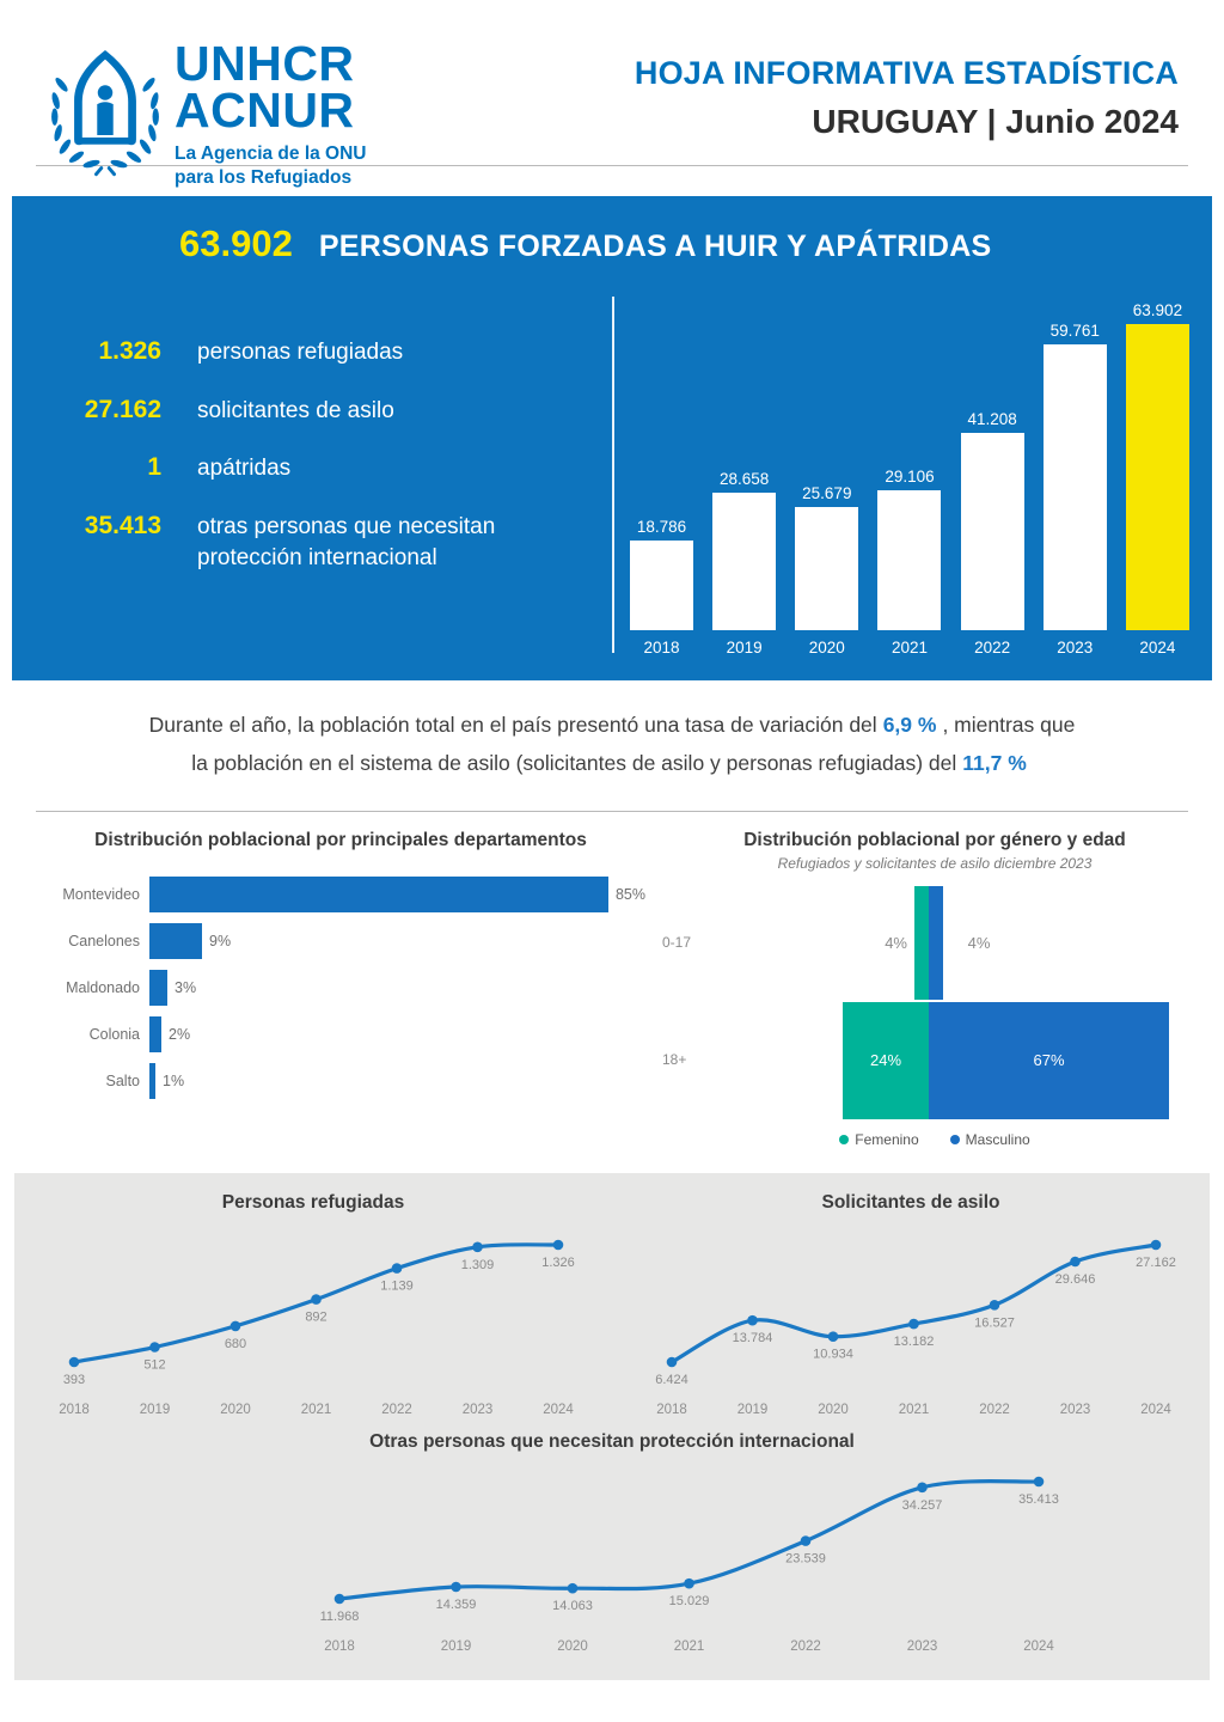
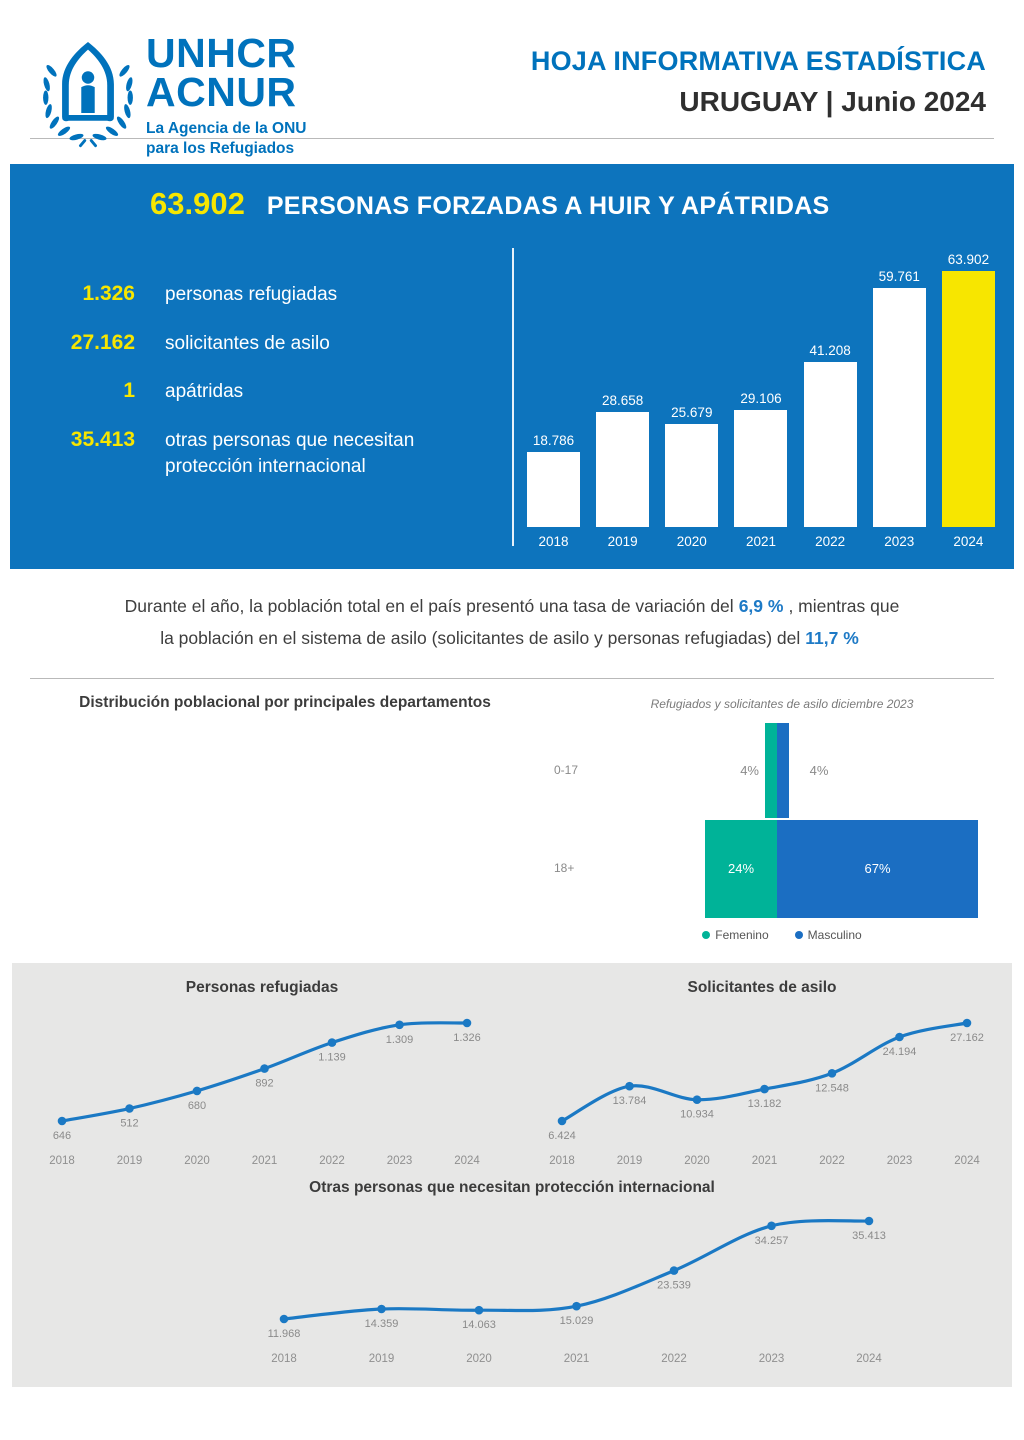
  UNHCR
  ACNUR
  La Agencia de la ONU
  para los Refugiados
  HOJA INFORMATIVA ESTADÍSTICA
  URUGUAY | Junio 2024
  63.902
  PERSONAS FORZADAS A HUIR Y APÁTRIDAS
  1.326
  personas refugiadas
  27.162
  solicitantes de asilo
  1
  apátridas
  35.413
  otras personas que necesitan protección internacional
  18.786
  2018
  28.658
  2019
  25.679
  2020
  29.106
  2021
  41.208
  2022
  59.761
  2023
  63.902
  2024
  Durante el año, la población total en el país presentó una tasa de variación del 6,9 % , mientras que
  la población en el sistema de asilo (solicitantes de asilo y personas refugiadas) del 11,7 %
  Distribución poblacional por principales departamentos
- Montevideo
- 85%
- Canelones
- 9%
- Maldonado
- 3%
- Colonia
- 2%
- Salto
- 1%
- Distribución poblacional por género y edad
  Refugiados y solicitantes de asilo diciembre 2023
  Femenino
  Masculino
  0-17
  4%
  4%
  18+
  24%
  67%
  Personas refugiadas
- 393
+ 646
  2018
  512
  2019
  680
  2020
  892
  2021
  1.139
  2022
  1.309
  2023
  1.326
  2024
  Solicitantes de asilo
  6.424
  2018
  13.784
  2019
  10.934
  2020
  13.182
  2021
- 16.527
+ 12.548
  2022
- 29.646
+ 24.194
  2023
  27.162
  2024
  Otras personas que necesitan protección internacional
  11.968
  2018
  14.359
  2019
  14.063
  2020
  15.029
  2021
  23.539
  2022
  34.257
  2023
  35.413
  2024
